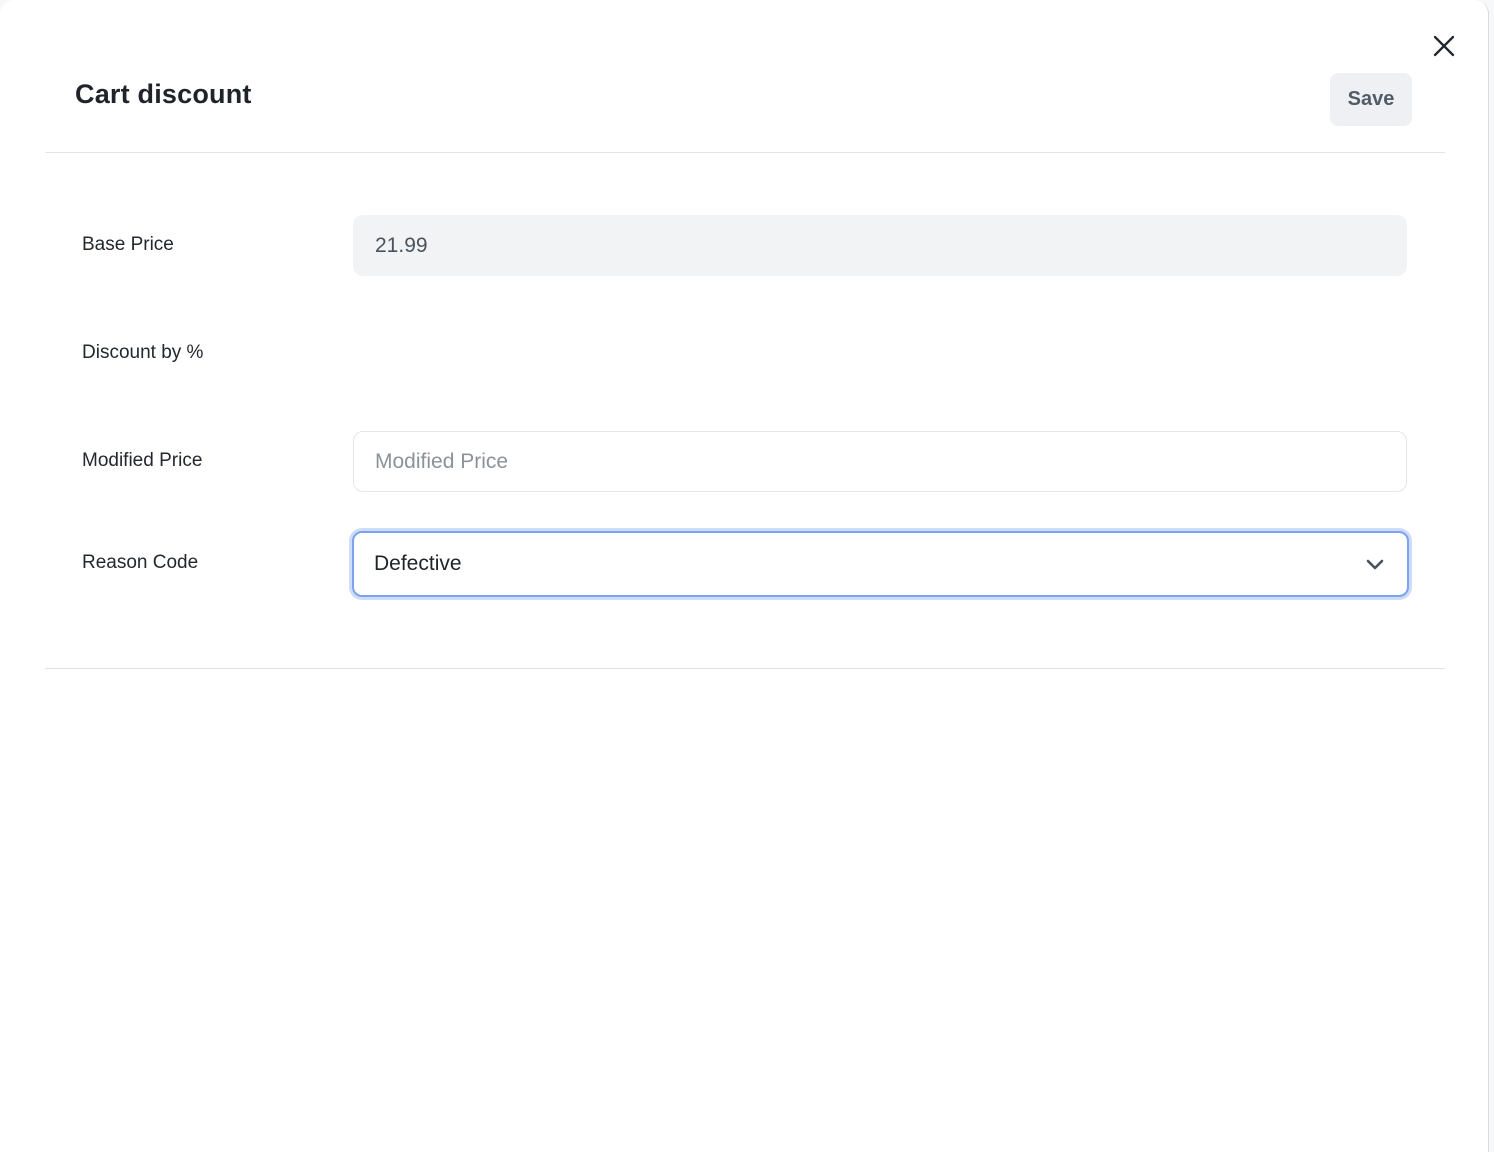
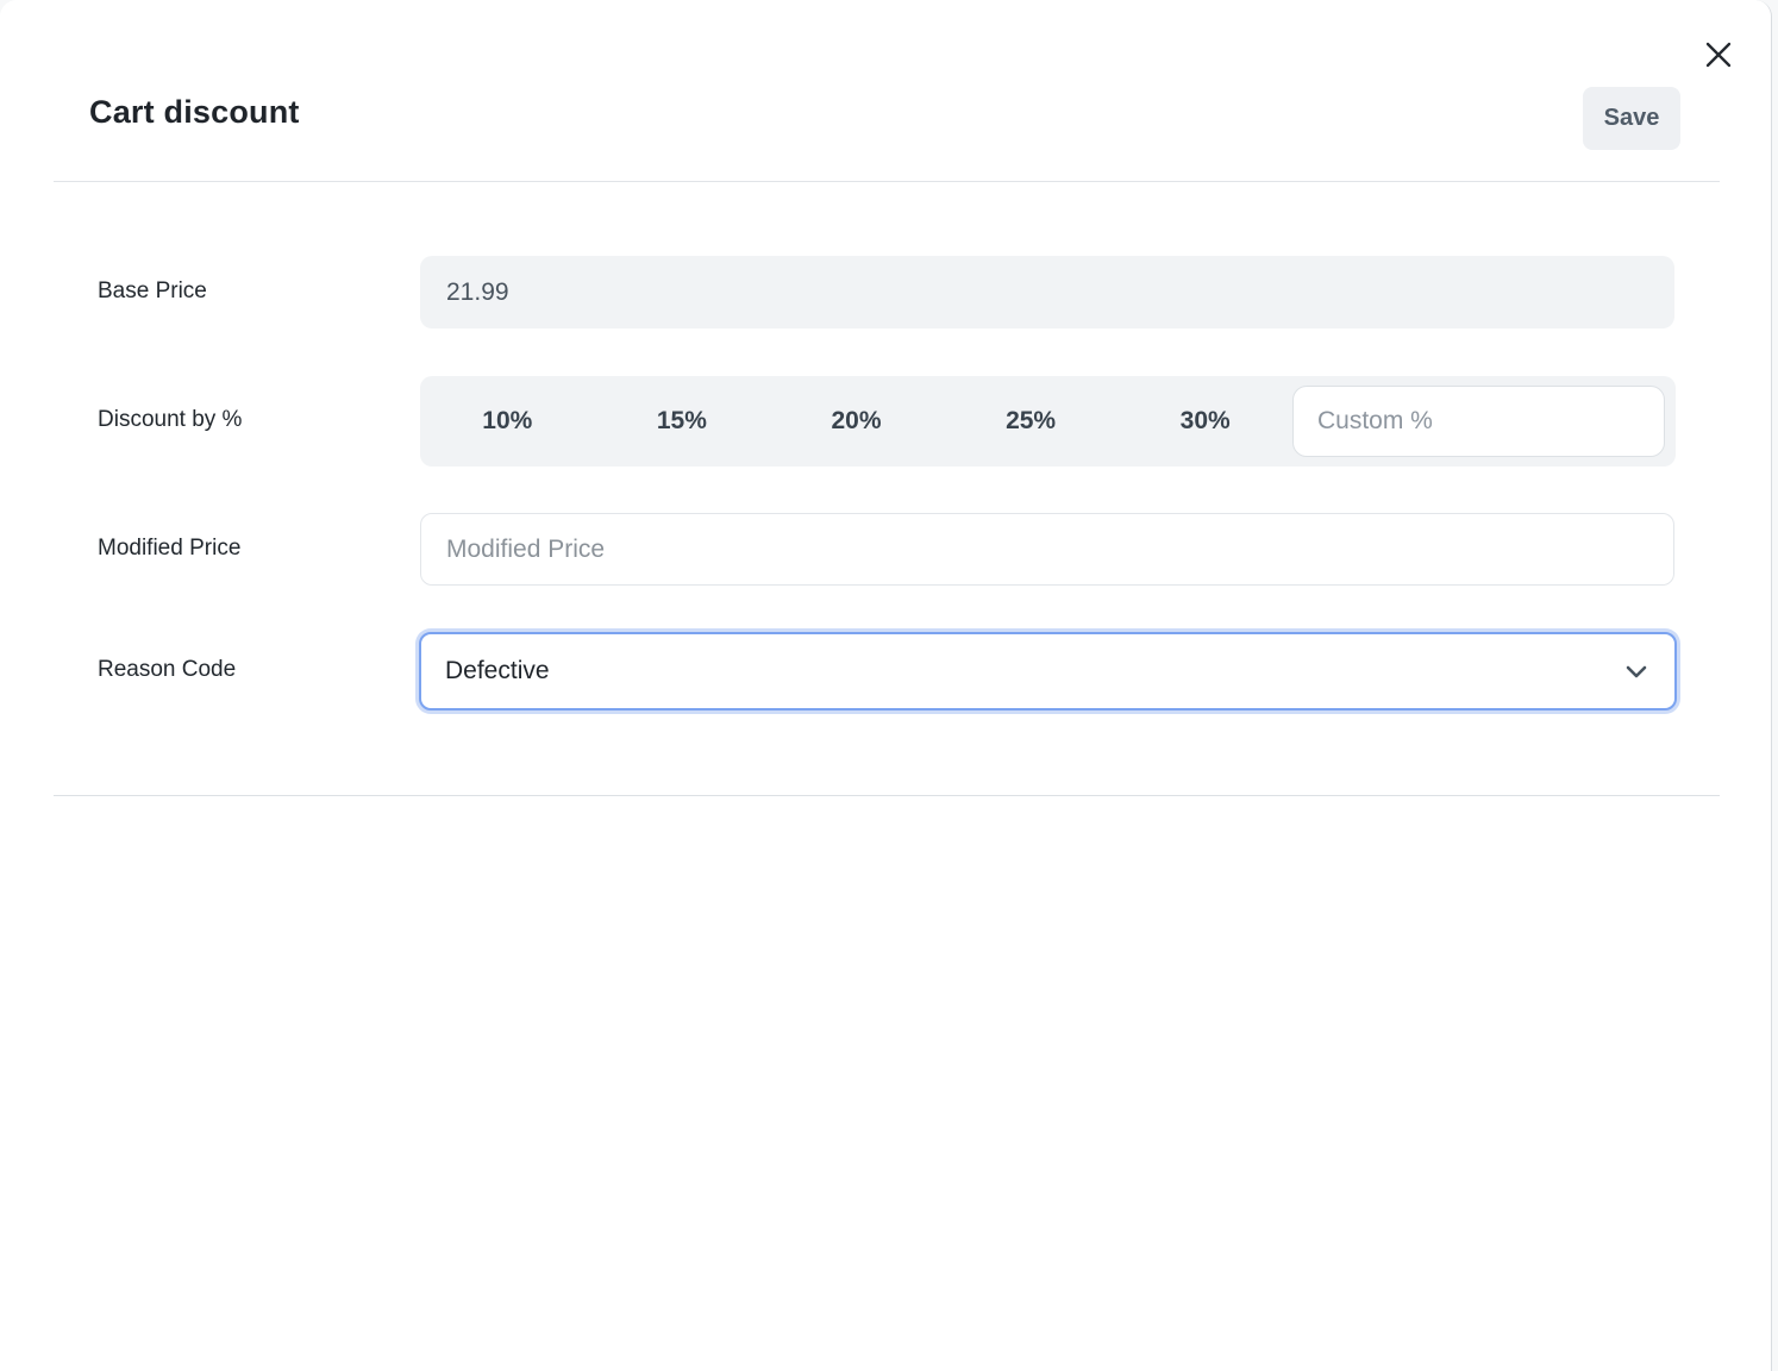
  Cart discount
  Save
  Base Price
  21.99
  Discount by %
+ 10%
+ 15%
+ 20%
+ 25%
+ 30%
+ Custom %
  Modified Price
  Modified Price
  Reason Code
  Defective
